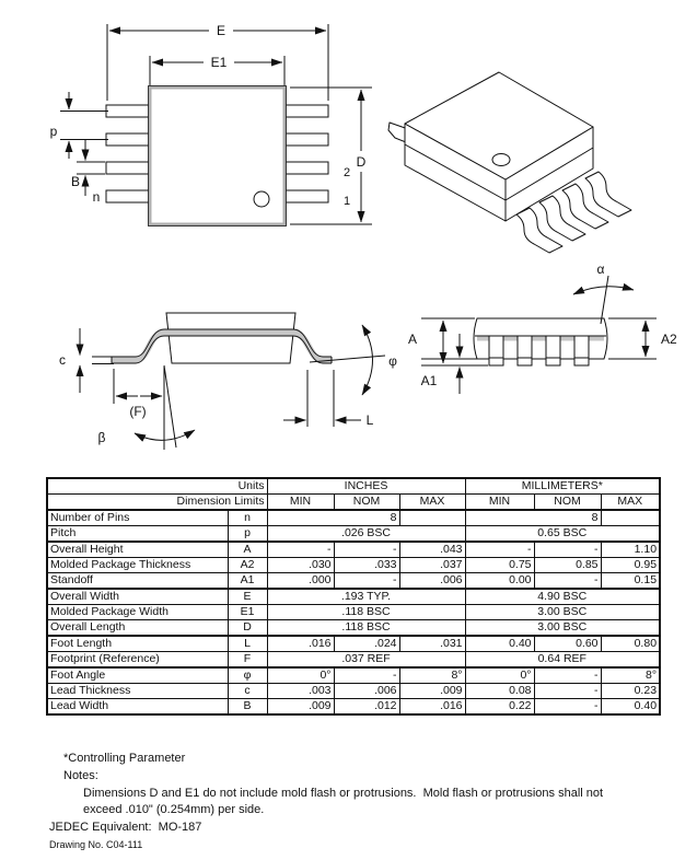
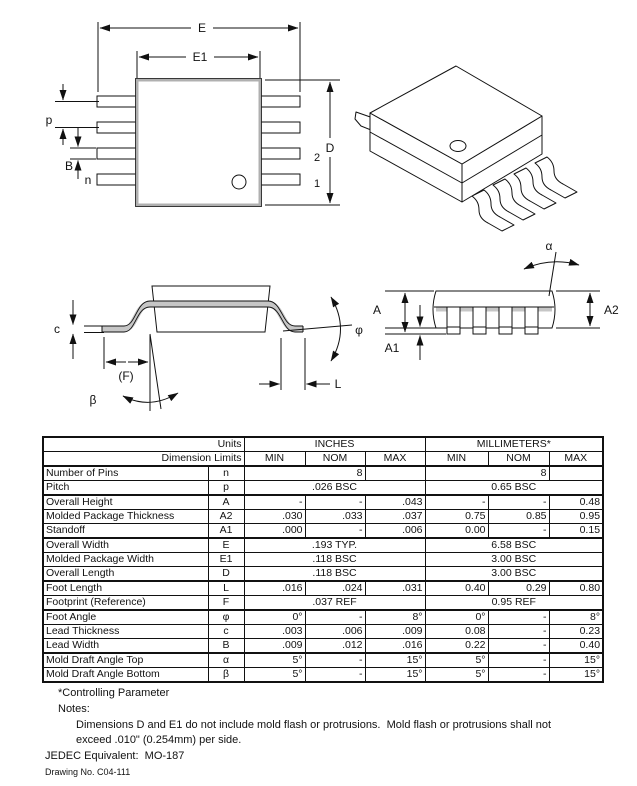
  E
  E1
  D
  p
  B
  n
  2
  1
  c
  (F)
  β
  L
  φ
  α
  A
  A1
  A2
  Units	INCHES	MILLIMETERS*
  Dimension Limits	MIN	NOM	MAX	MIN	NOM	MAX
  Number of Pins	n	8		8
  Pitch	p	.026 BSC	0.65 BSC
- Overall Height	A	-	-	.043	-	-	1.10
+ Overall Height	A	-	-	.043	-	-	0.48
  Molded Package Thickness	A2	.030	.033	.037	0.75	0.85	0.95
  Standoff	A1	.000	-	.006	0.00	-	0.15
- Overall Width	E	.193 TYP.	4.90 BSC
+ Overall Width	E	.193 TYP.	6.58 BSC
  Molded Package Width	E1	.118 BSC	3.00 BSC
  Overall Length	D	.118 BSC	3.00 BSC
- Foot Length	L	.016	.024	.031	0.40	0.60	0.80
+ Foot Length	L	.016	.024	.031	0.40	0.29	0.80
- Footprint (Reference)	F	.037 REF	0.64 REF
+ Footprint (Reference)	F	.037 REF	0.95 REF
  Foot Angle	φ	0°	-	8°	0°	-	8°
  Lead Thickness	c	.003	.006	.009	0.08	-	0.23
  Lead Width	B	.009	.012	.016	0.22	-	0.40
+ Mold Draft Angle Top	α	5°	-	15°	5°	-	15°
+ Mold Draft Angle Bottom	β	5°	-	15°	5°	-	15°
  *Controlling Parameter
  Notes:
  Dimensions D and E1 do not include mold flash or protrusions. Mold flash or protrusions shall not
  exceed .010" (0.254mm) per side.
  JEDEC Equivalent: MO-187
  Drawing No. C04-111
